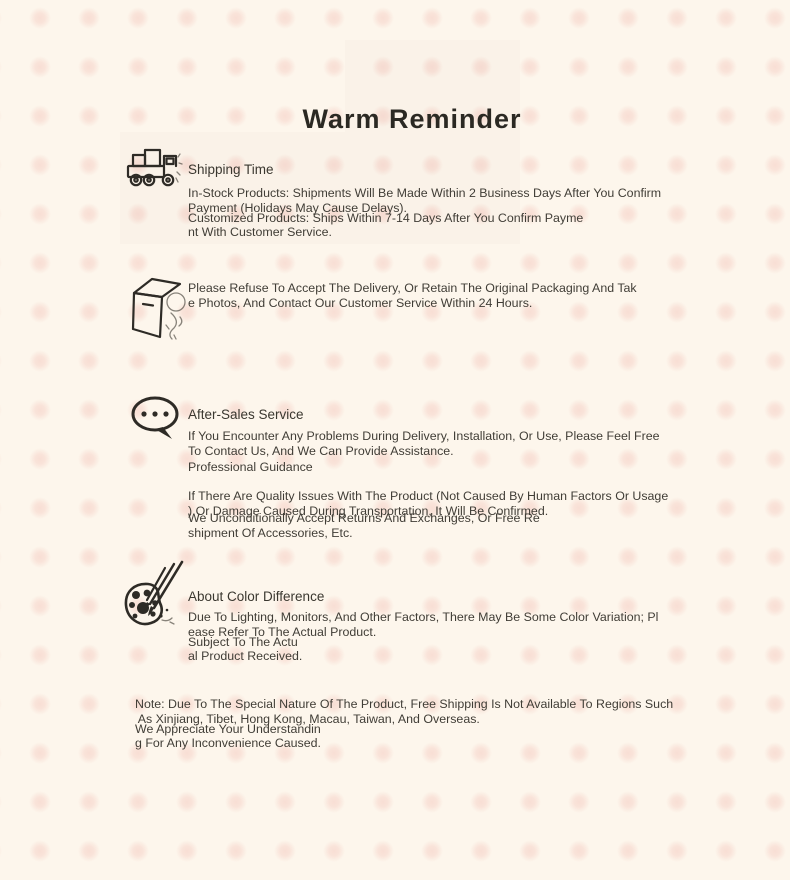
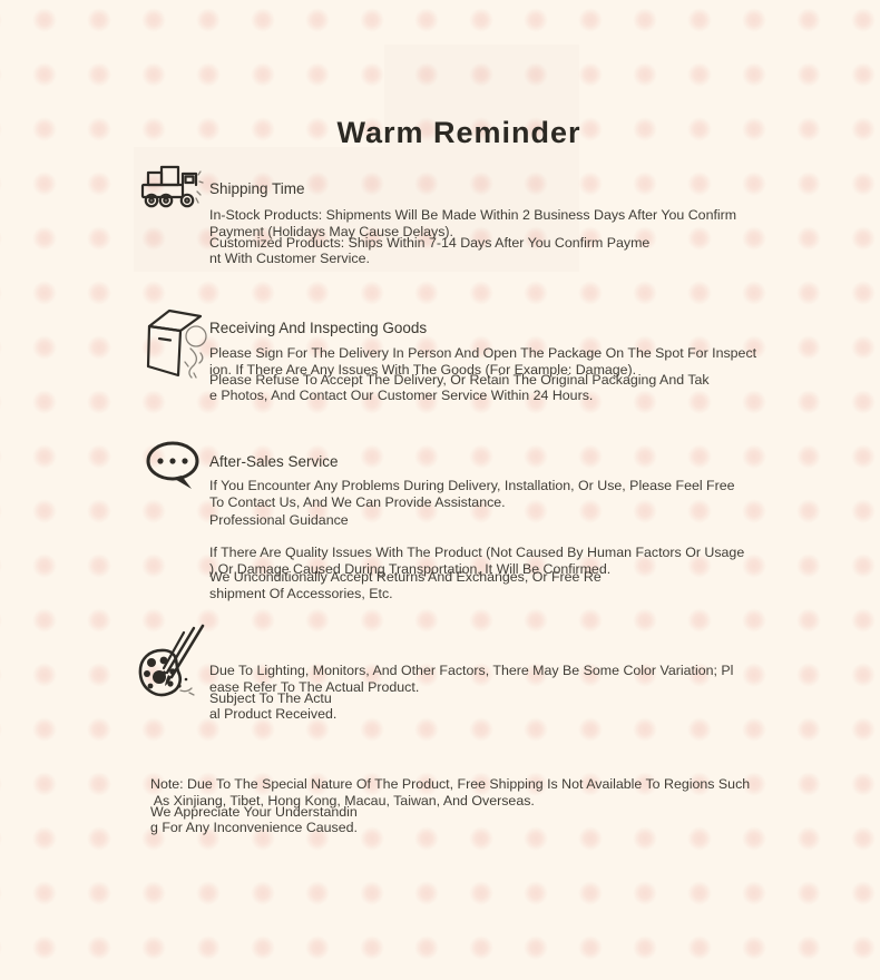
  Warm Reminder
  Shipping Time
  In-Stock Products: Shipments Will Be Made Within 2 Business Days After You Confirm
  Payment (Holidays May Cause Delays).
  Customized Products: Ships Within 7-14 Days After You Confirm Payme
  nt With Customer Service.
+ Receiving And Inspecting Goods
+ Please Sign For The Delivery In Person And Open The Package On The Spot For Inspect
+ ion. If There Are Any Issues With The Goods (For Example: Damage).
  Please Refuse To Accept The Delivery, Or Retain The Original Packaging And Tak
  e Photos, And Contact Our Customer Service Within 24 Hours.
  After-Sales Service
  If You Encounter Any Problems During Delivery, Installation, Or Use, Please Feel Free
  To Contact Us, And We Can Provide Assistance.
  Professional Guidance
  If There Are Quality Issues With The Product (Not Caused By Human Factors Or Usage
  ) Or Damage Caused During Transportation, It Will Be Confirmed.
  We Unconditionally Accept Returns And Exchanges, Or Free Re
  shipment Of Accessories, Etc.
- About Color Difference
  Due To Lighting, Monitors, And Other Factors, There May Be Some Color Variation; Pl
  ease Refer To The Actual Product.
  Subject To The Actu
  al Product Received.
  Note: Due To The Special Nature Of The Product, Free Shipping Is Not Available To Regions Such
  As Xinjiang, Tibet, Hong Kong, Macau, Taiwan, And Overseas.
  We Appreciate Your Understandin
  g For Any Inconvenience Caused.
